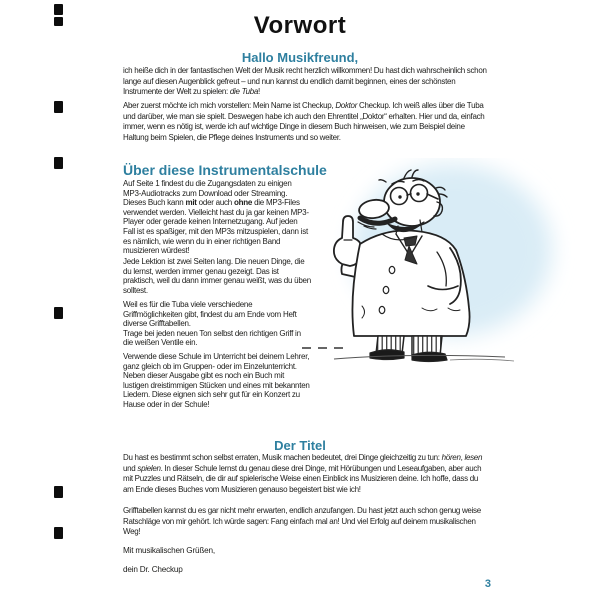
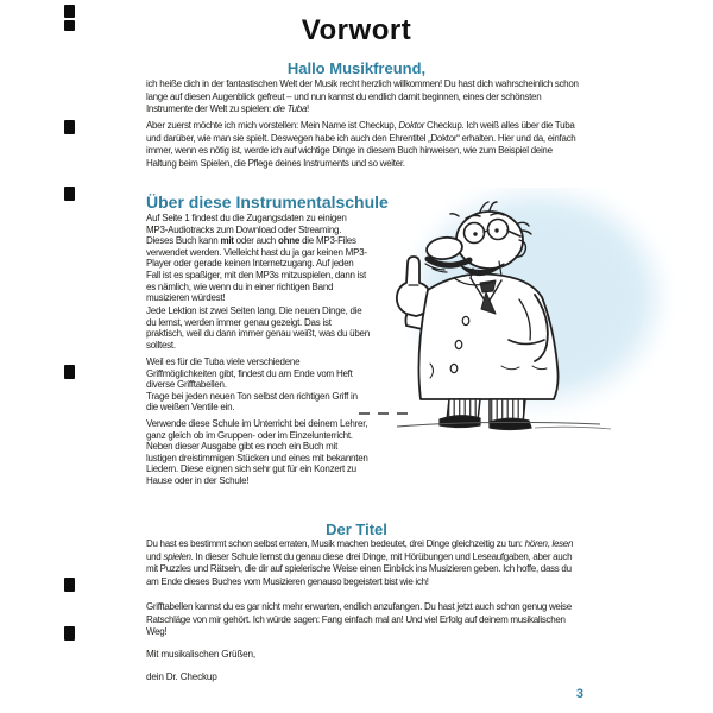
  Vorwort
  Hallo Musikfreund,
  ich heiße dich in der fantastischen Welt der Musik recht herzlich willkommen! Du hast dich wahrscheinlich schon lange auf diesen Augenblick gefreut – und nun kannst du endlich damit beginnen, eines der schönsten Instrumente der Welt zu spielen: die Tuba!
  Aber zuerst möchte ich mich vorstellen: Mein Name ist Checkup, Doktor Checkup. Ich weiß alles über die Tuba und darüber, wie man sie spielt. Deswegen habe ich auch den Ehrentitel „Doktor“ erhalten. Hier und da, einfach immer, wenn es nötig ist, werde ich auf wichtige Dinge in diesem Buch hinweisen, wie zum Beispiel deine Haltung beim Spielen, die Pflege deines Instruments und so weiter.
  Über diese Instrumentalschule
  Auf Seite 1 findest du die Zugangsdaten zu einigen MP3-Audiotracks zum Download oder Streaming. Dieses Buch kann mit oder auch ohne die MP3-Files verwendet werden. Vielleicht hast du ja gar keinen MP3-Player oder gerade keinen Internetzugang. Auf jeden Fall ist es spaßiger, mit den MP3s mitzuspielen, dann ist es nämlich, wie wenn du in einer richtigen Band musizieren würdest!
  Jede Lektion ist zwei Seiten lang. Die neuen Dinge, die du lernst, werden immer genau gezeigt. Das ist praktisch, weil du dann immer genau weißt, was du üben solltest.
  Weil es für die Tuba viele verschiedene Griffmöglichkeiten gibt, findest du am Ende vom Heft diverse Grifftabellen.
  Trage bei jeden neuen Ton selbst den richtigen Griff in die weißen Ventile ein.
  Verwende diese Schule im Unterricht bei deinem Lehrer, ganz gleich ob im Gruppen- oder im Einzelunterricht. Neben dieser Ausgabe gibt es noch ein Buch mit lustigen dreistimmigen Stücken und eines mit bekannten Liedern. Diese eignen sich sehr gut für ein Konzert zu Hause oder in der Schule!
  Der Titel
- Du hast es bestimmt schon selbst erraten, Musik machen bedeutet, drei Dinge gleichzeitig zu tun: hören, lesen und spielen. In dieser Schule lernst du genau diese drei Dinge, mit Hörübungen und Leseaufgaben, aber auch mit Puzzles und Rätseln, die dir auf spielerische Weise einen Einblick ins Musizieren deine. Ich hoffe, dass du am Ende dieses Buches vom Musizieren genauso begeistert bist wie ich!
+ Du hast es bestimmt schon selbst erraten, Musik machen bedeutet, drei Dinge gleichzeitig zu tun: hören, lesen und spielen. In dieser Schule lernst du genau diese drei Dinge, mit Hörübungen und Leseaufgaben, aber auch mit Puzzles und Rätseln, die dir auf spielerische Weise einen Einblick ins Musizieren geben. Ich hoffe, dass du am Ende dieses Buches vom Musizieren genauso begeistert bist wie ich!
  Grifftabellen kannst du es gar nicht mehr erwarten, endlich anzufangen. Du hast jetzt auch schon genug weise Ratschläge von mir gehört. Ich würde sagen: Fang einfach mal an! Und viel Erfolg auf deinem musikalischen Weg!
  Mit musikalischen Grüßen,
  dein Dr. Checkup
  3
